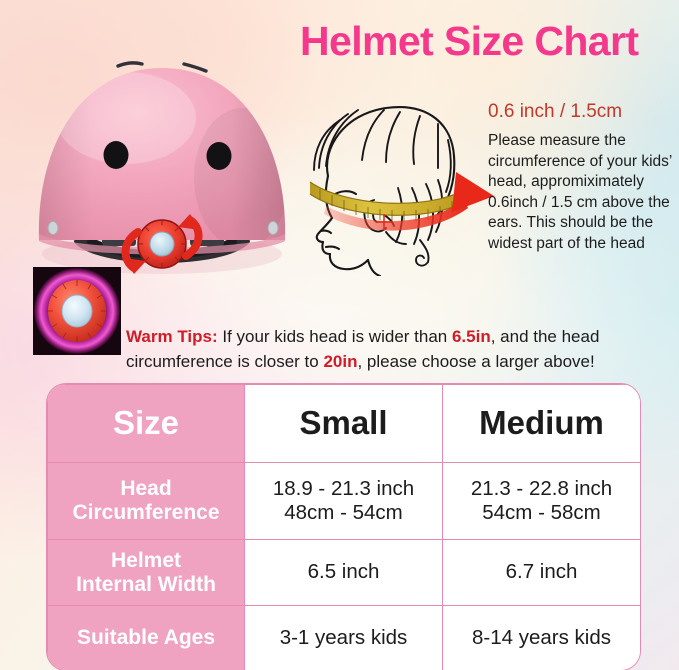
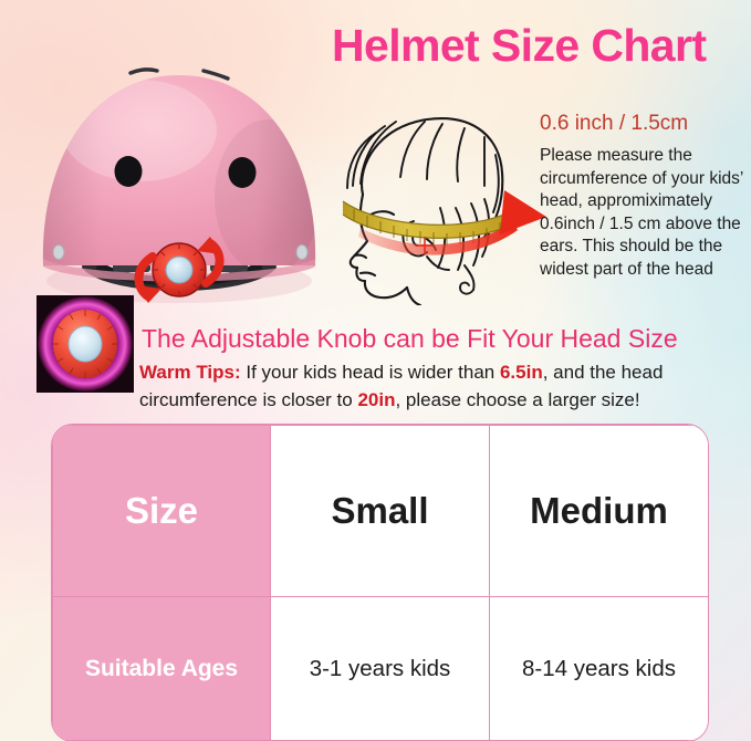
  Helmet Size Chart
  0.6 inch / 1.5cm
  Please measure the circumference of your kids’ head, appromiximately 0.6inch / 1.5 cm above the ears. This should be the widest part of the head
+ The Adjustable Knob can be Fit Your Head Size
- Warm Tips: If your kids head is wider than 6.5in, and the head circumference is closer to 20in, please choose a larger above!
+ Warm Tips: If your kids head is wider than 6.5in, and the head circumference is closer to 20in, please choose a larger size!
  Size	Small	Medium
- Head Circumference	18.9 - 21.3 inch 48cm - 54cm	21.3 - 22.8 inch 54cm - 58cm
- Helmet Internal Width	6.5 inch	6.7 inch
  Suitable Ages	3-1 years kids	8-14 years kids
